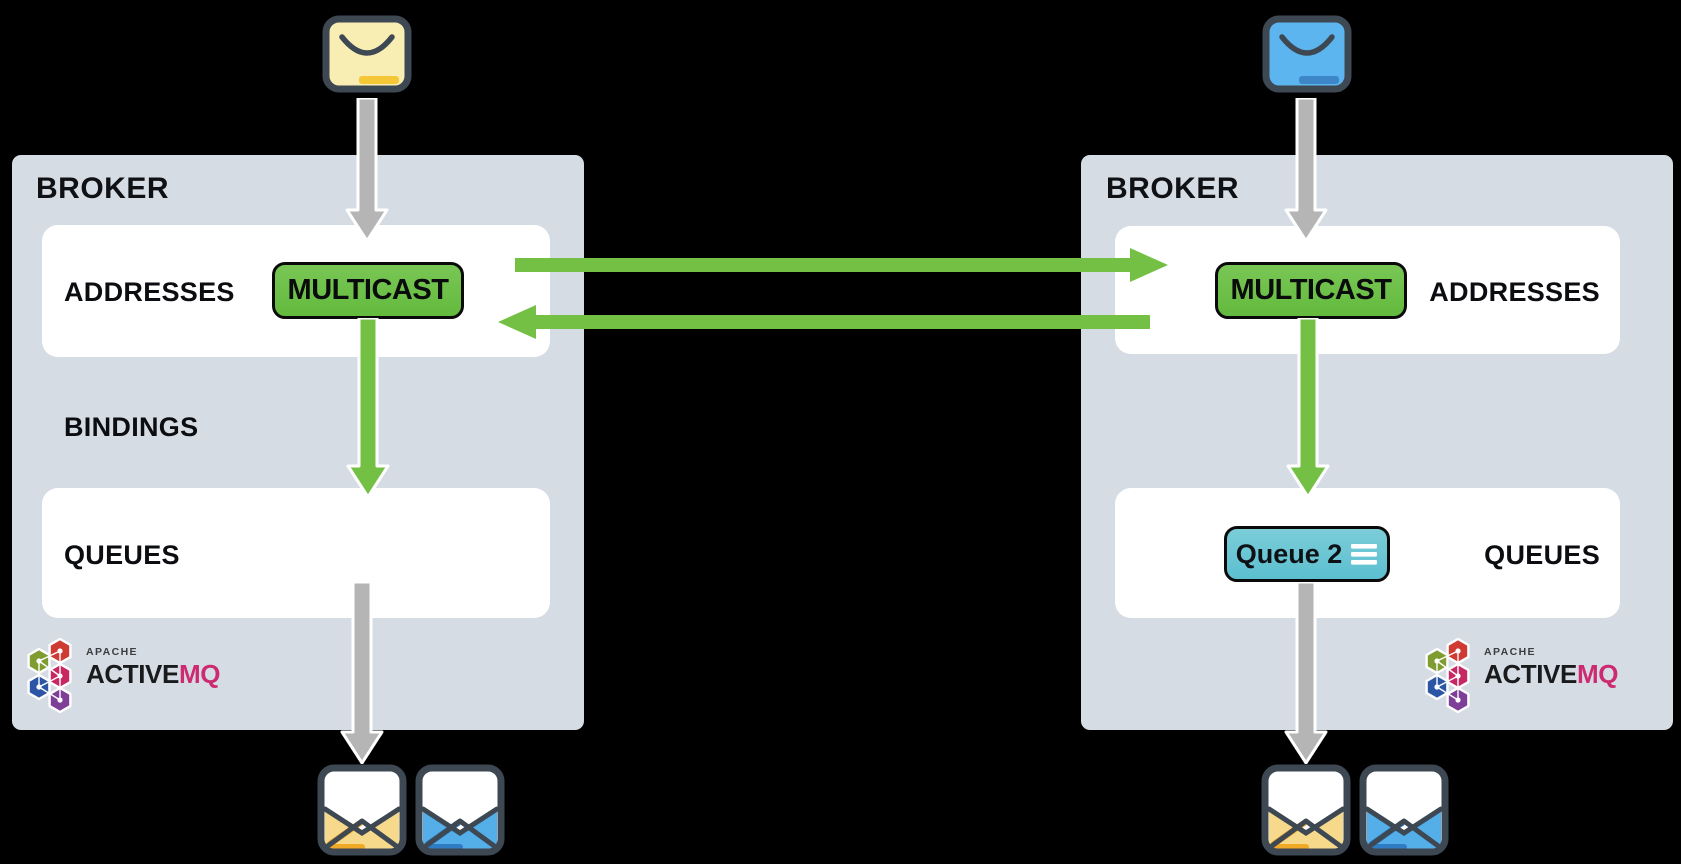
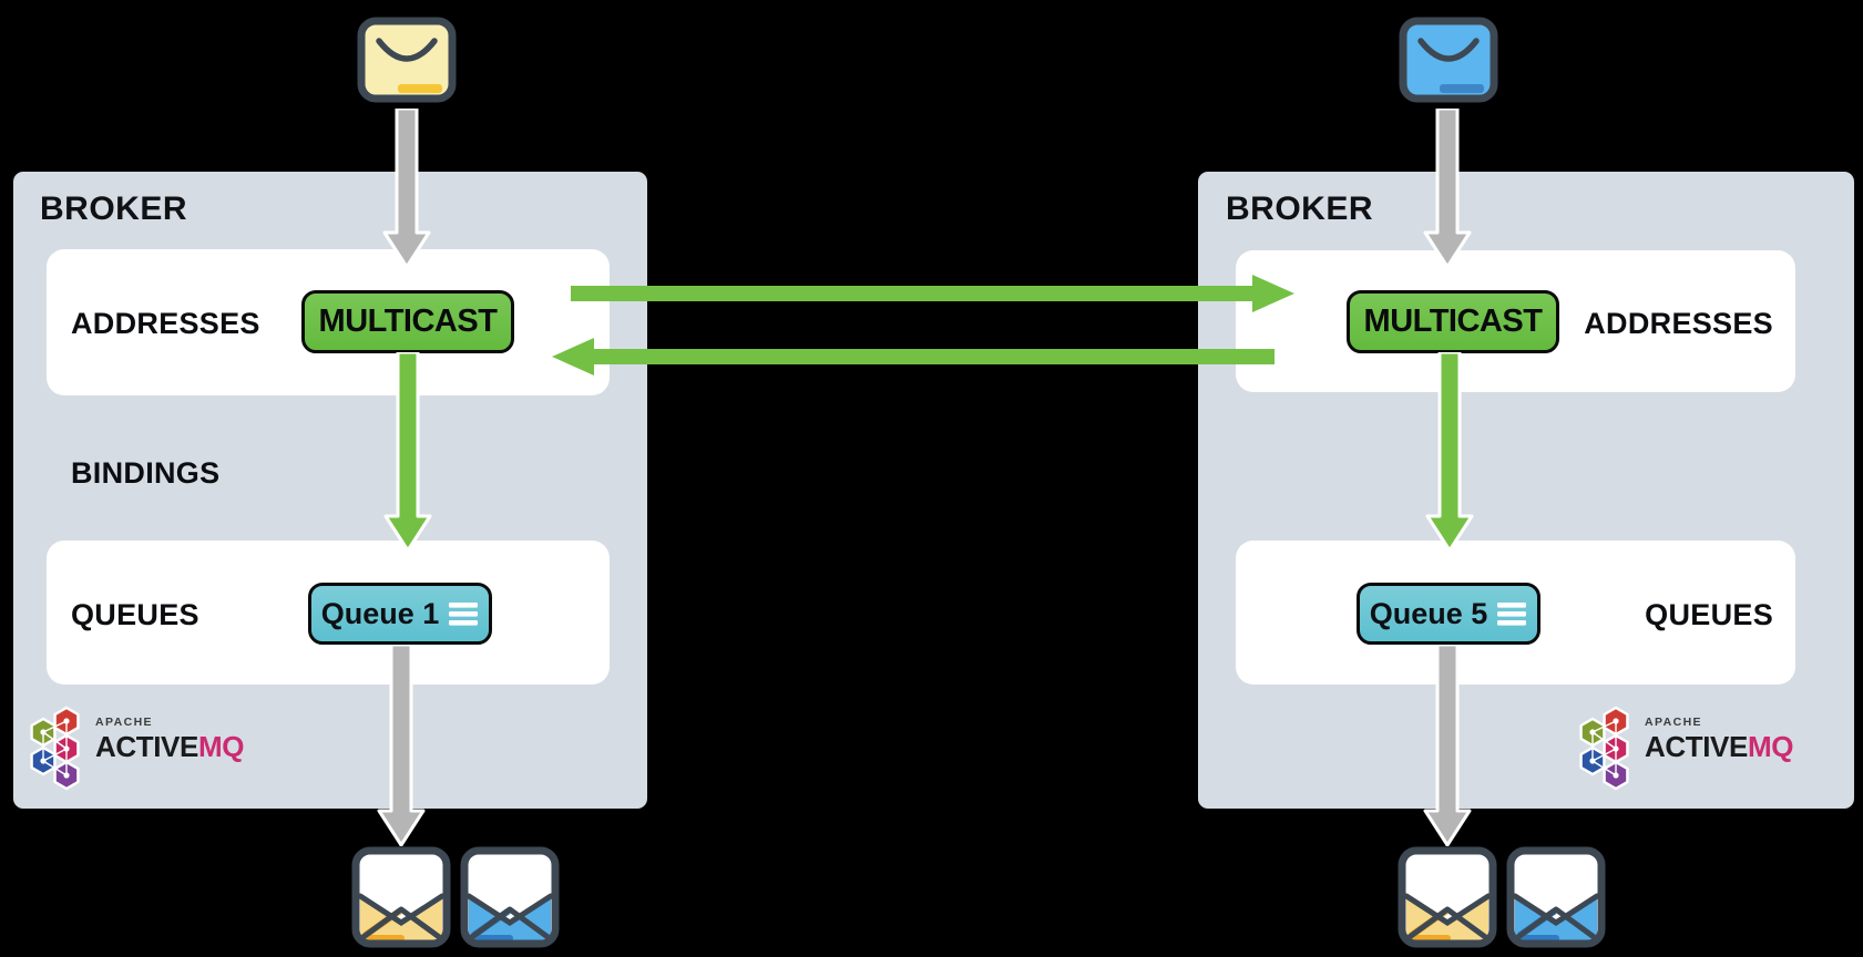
  BROKER
  ADDRESSES
  MULTICAST
  BINDINGS
  QUEUES
+ Queue 1
  APACHE
  ACTIVEMQ
  BROKER
  MULTICAST
  ADDRESSES
- Queue 2
+ Queue 5
  QUEUES
  APACHE
  ACTIVEMQ
